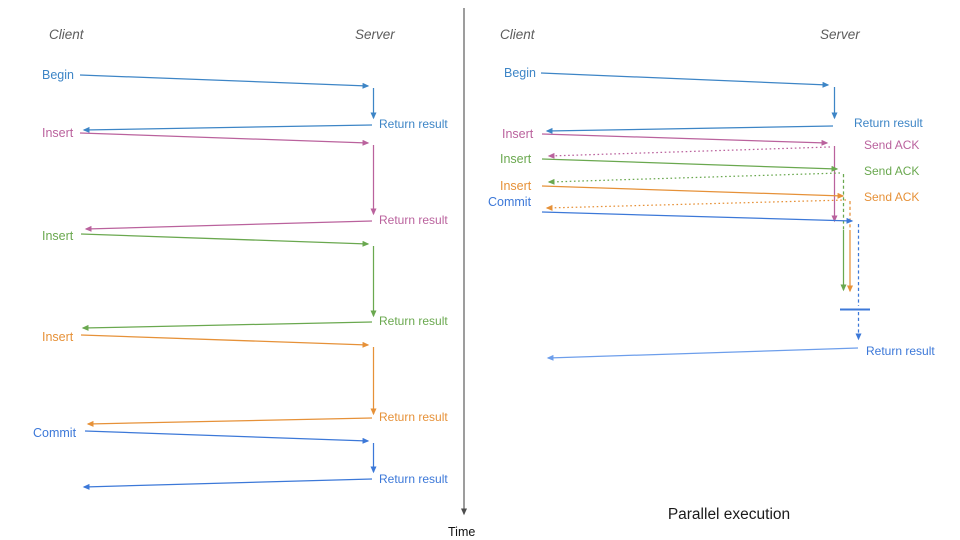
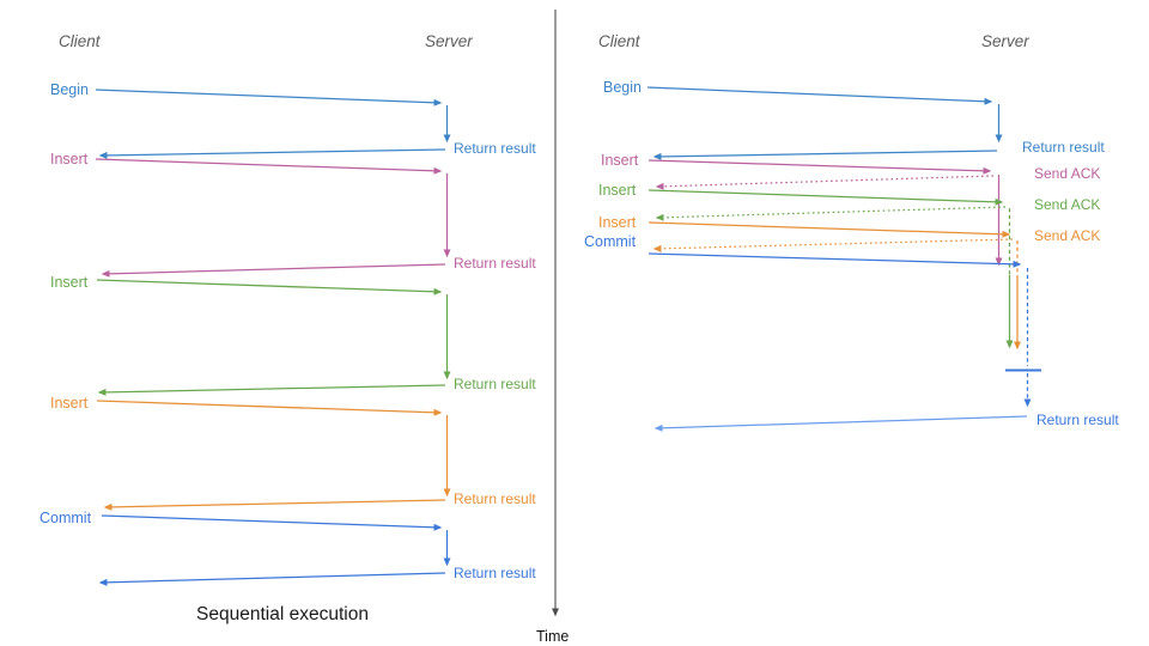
  Time
  Client
  Server
  Begin
  Return result
  Insert
  Return result
  Insert
  Return result
  Insert
  Return result
  Commit
  Return result
+ Sequential execution
  Client
  Server
  Begin
  Return result
  Insert
  Send ACK
  Insert
  Send ACK
  Insert
  Send ACK
  Commit
  Return result
- Parallel execution
